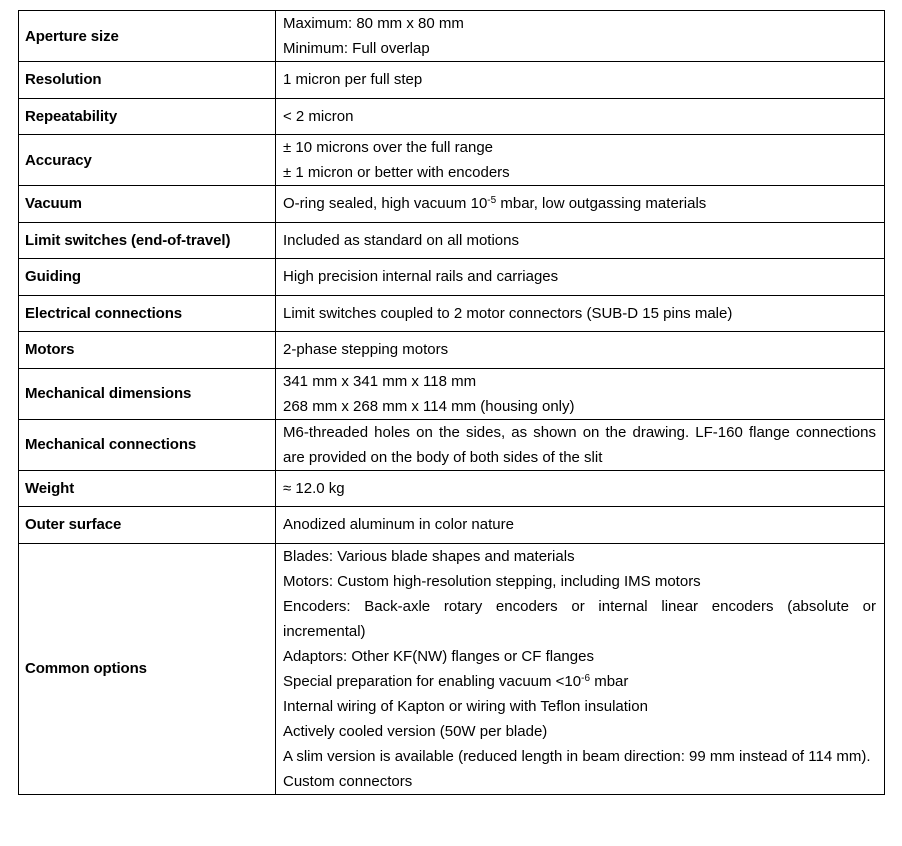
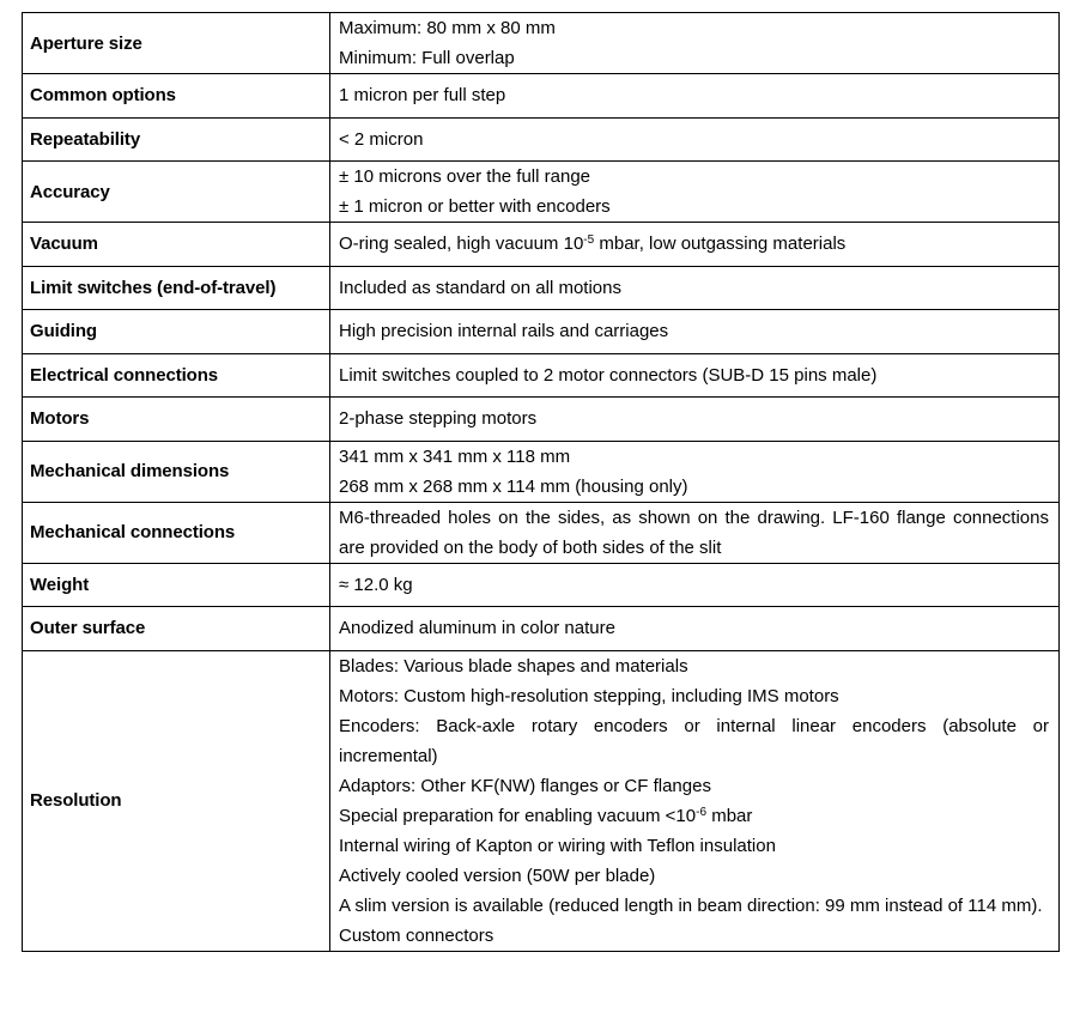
  Aperture size	Maximum: 80 mm x 80 mmMinimum: Full overlap
- Resolution	1 micron per full step
+ Common options	1 micron per full step
  Repeatability	< 2 micron
  Accuracy	± 10 microns over the full range± 1 micron or better with encoders
  Vacuum	O-ring sealed, high vacuum 10-5 mbar, low outgassing materials
  Limit switches (end-of-travel)	Included as standard on all motions
  Guiding	High precision internal rails and carriages
  Electrical connections	Limit switches coupled to 2 motor connectors (SUB-D 15 pins male)
  Motors	2-phase stepping motors
  Mechanical dimensions	341 mm x 341 mm x 118 mm268 mm x 268 mm x 114 mm (housing only)
  Mechanical connections	M6-threaded holes on the sides, as shown on the drawing. LF-160 flange connections are provided on the body of both sides of the slit
  Weight	≈ 12.0 kg
  Outer surface	Anodized aluminum in color nature
- Common options	Blades: Various blade shapes and materialsMotors: Custom high-resolution stepping, including IMS motorsEncoders: Back-axle rotary encoders or internal linear encoders (absolute or incremental)Adaptors: Other KF(NW) flanges or CF flangesSpecial preparation for enabling vacuum <10-6 mbarInternal wiring of Kapton or wiring with Teflon insulationActively cooled version (50W per blade)A slim version is available (reduced length in beam direction: 99 mm instead of 114 mm).Custom connectors
+ Resolution	Blades: Various blade shapes and materialsMotors: Custom high-resolution stepping, including IMS motorsEncoders: Back-axle rotary encoders or internal linear encoders (absolute or incremental)Adaptors: Other KF(NW) flanges or CF flangesSpecial preparation for enabling vacuum <10-6 mbarInternal wiring of Kapton or wiring with Teflon insulationActively cooled version (50W per blade)A slim version is available (reduced length in beam direction: 99 mm instead of 114 mm).Custom connectors
